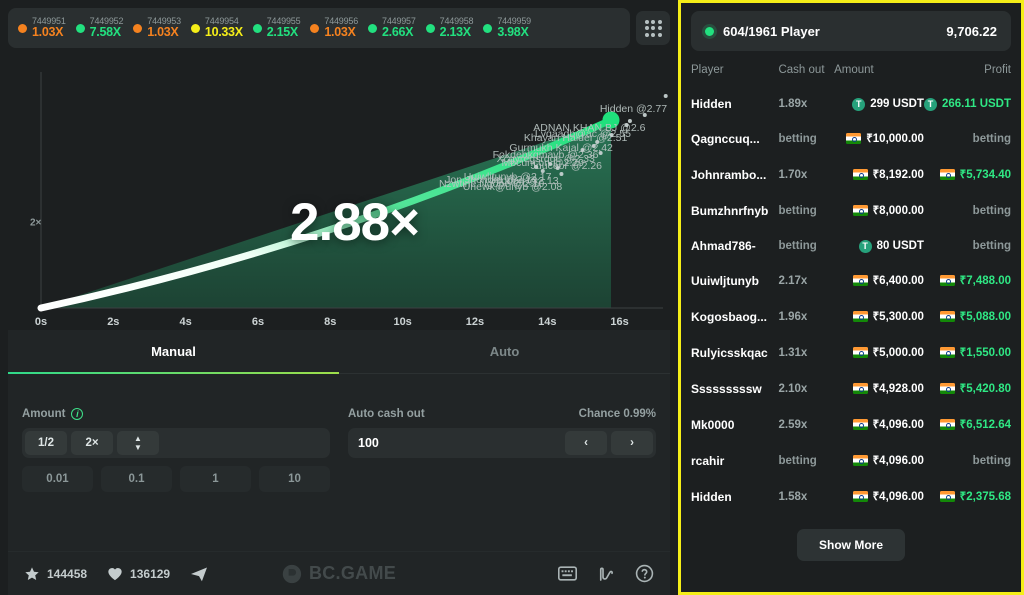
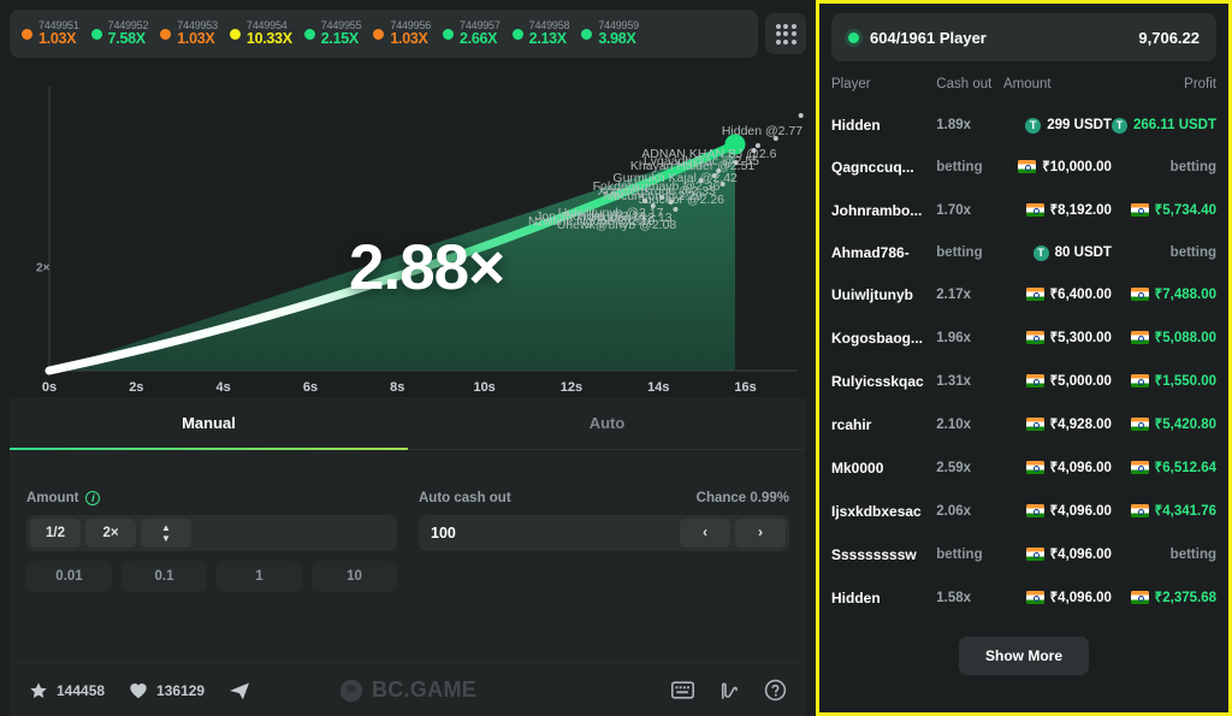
  7449951
  1.03X
  7449952
  7.58X
  7449953
  1.03X
  7449954
  10.33X
  7449955
  2.15X
  7449956
  1.03X
  7449957
  2.66X
  7449958
  2.13X
  7449959
  3.98X
  2×
  2.88×
  0s
  2s
  4s
  6s
  8s
  10s
  12s
  14s
  16s
  Hidden @2.77
  ADNAN KHAN BJ @2.6
  Lvqaadb@ac @2.55
  Khayan Haider @2.51
  Gurmukh Kajal @2.42
  Fokdebkqmavb @2.36
  Xcgyregsrqqc @2.33
  Mbcuncon @2.29
  uucor @2.26
  Uuiwljtunyb @2.17
  Jon Jhondra @2.14
  Hidden @2.13
  Nzwtine Ngope @2.10
  Unewk@unyb @2.08
  Manual
  Auto
  Amount
  i
  1/2
  2×
  ▲
  ▼
  0.01
  0.1
  1
  10
  Auto cash out
  Chance 0.99%
  100
  ‹
  ›
  144458
  136129
  BC.GAME
  604/1961 Player
  9,706.22
  Player	Cash out	Amount	Profit
  Hidden	1.89x	T 299 USDT	T 266.11 USDT
  Qagnccuq...	betting	₹10,000.00	betting
  Johnrambo...	1.70x	₹8,192.00	₹5,734.40
- Bumzhnrfnyb	betting	₹8,000.00	betting
  Ahmad786-	betting	T 80 USDT	betting
  Uuiwljtunyb	2.17x	₹6,400.00	₹7,488.00
  Kogosbaog...	1.96x	₹5,300.00	₹5,088.00
  Rulyicsskqac	1.31x	₹5,000.00	₹1,550.00
- Sssssssssw	2.10x	₹4,928.00	₹5,420.80
+ rcahir	2.10x	₹4,928.00	₹5,420.80
  Mk0000	2.59x	₹4,096.00	₹6,512.64
+ Ijsxkdbxesac	2.06x	₹4,096.00	₹4,341.76
- rcahir	betting	₹4,096.00	betting
+ Sssssssssw	betting	₹4,096.00	betting
  Hidden	1.58x	₹4,096.00	₹2,375.68
  Show More
